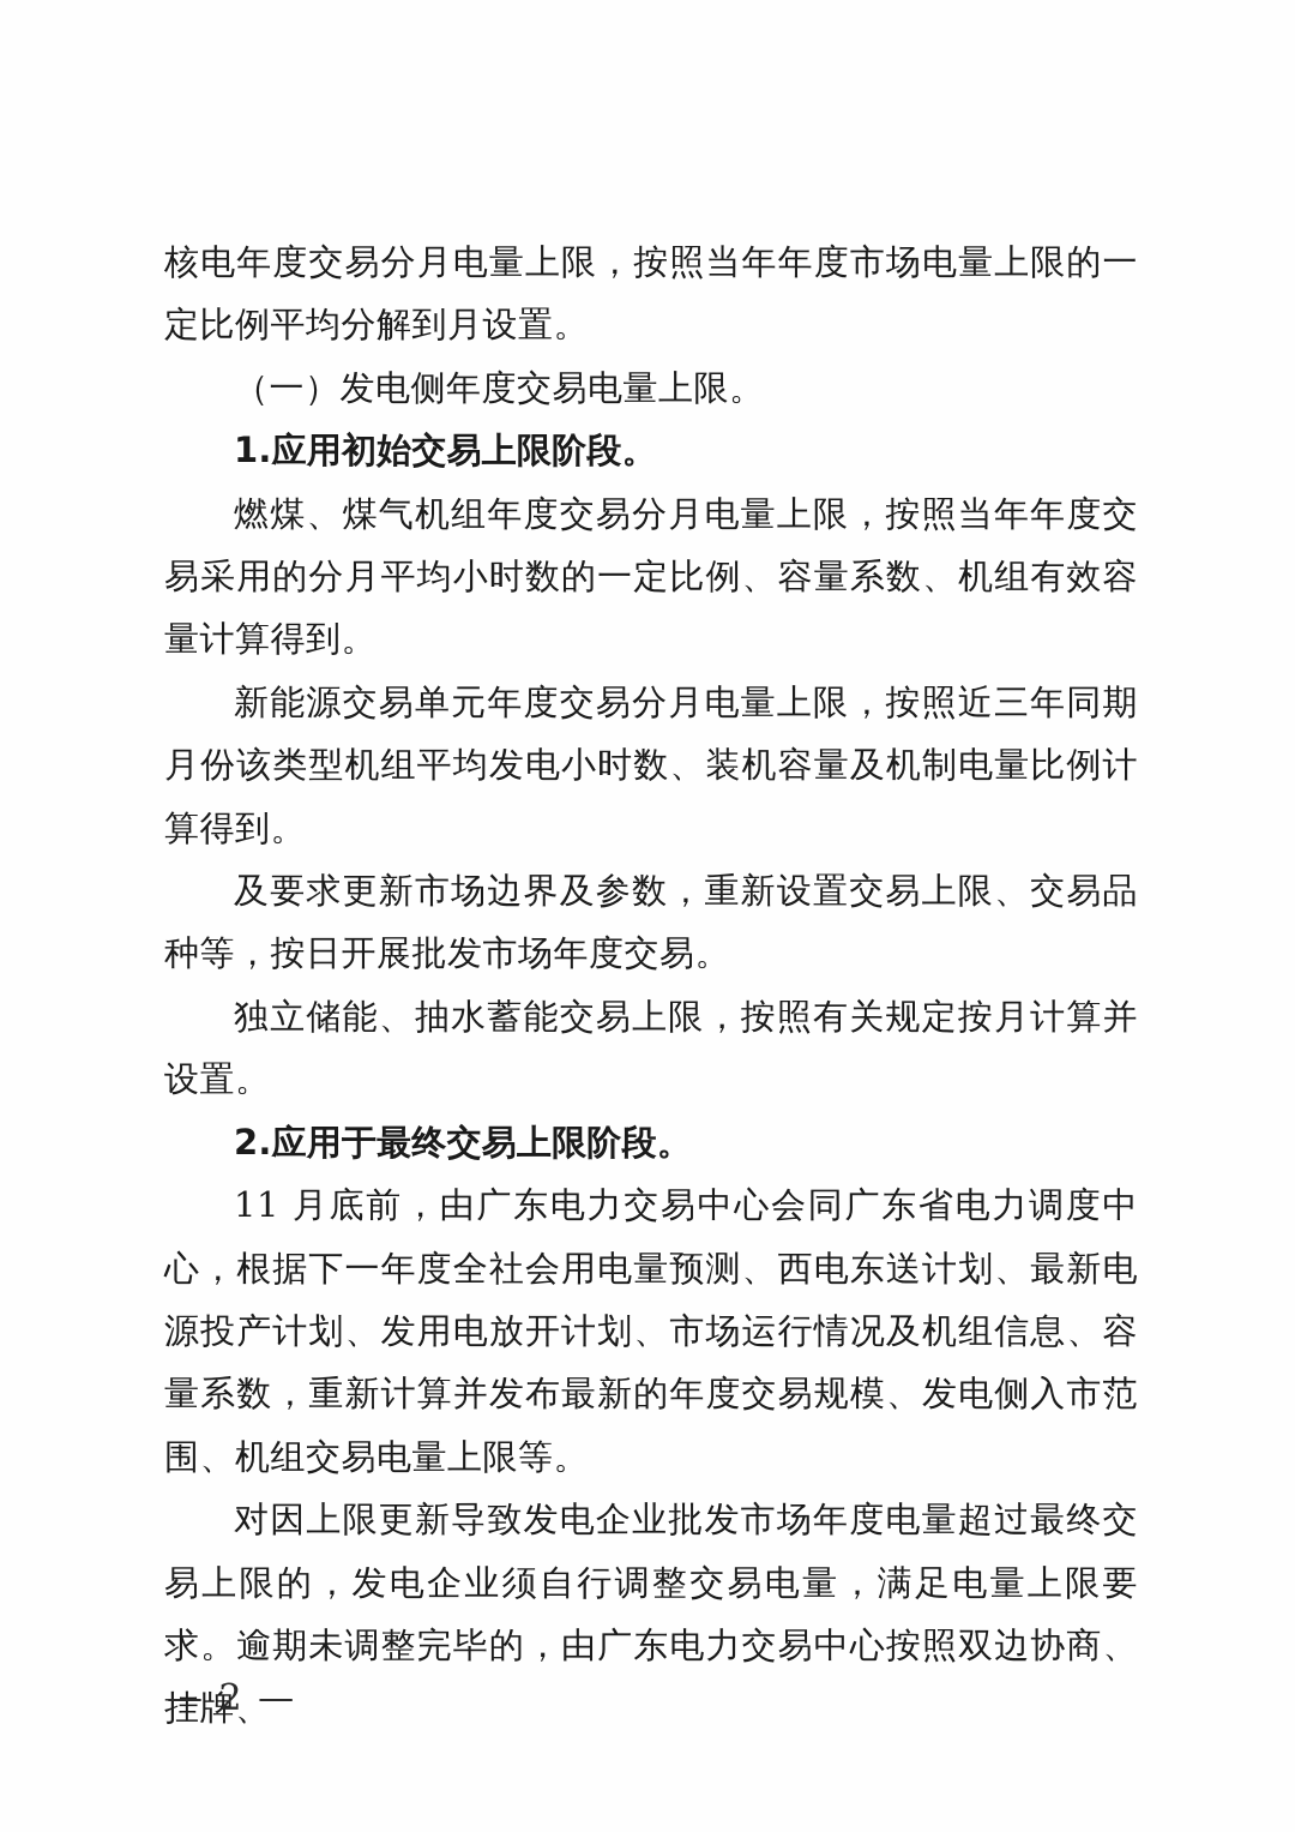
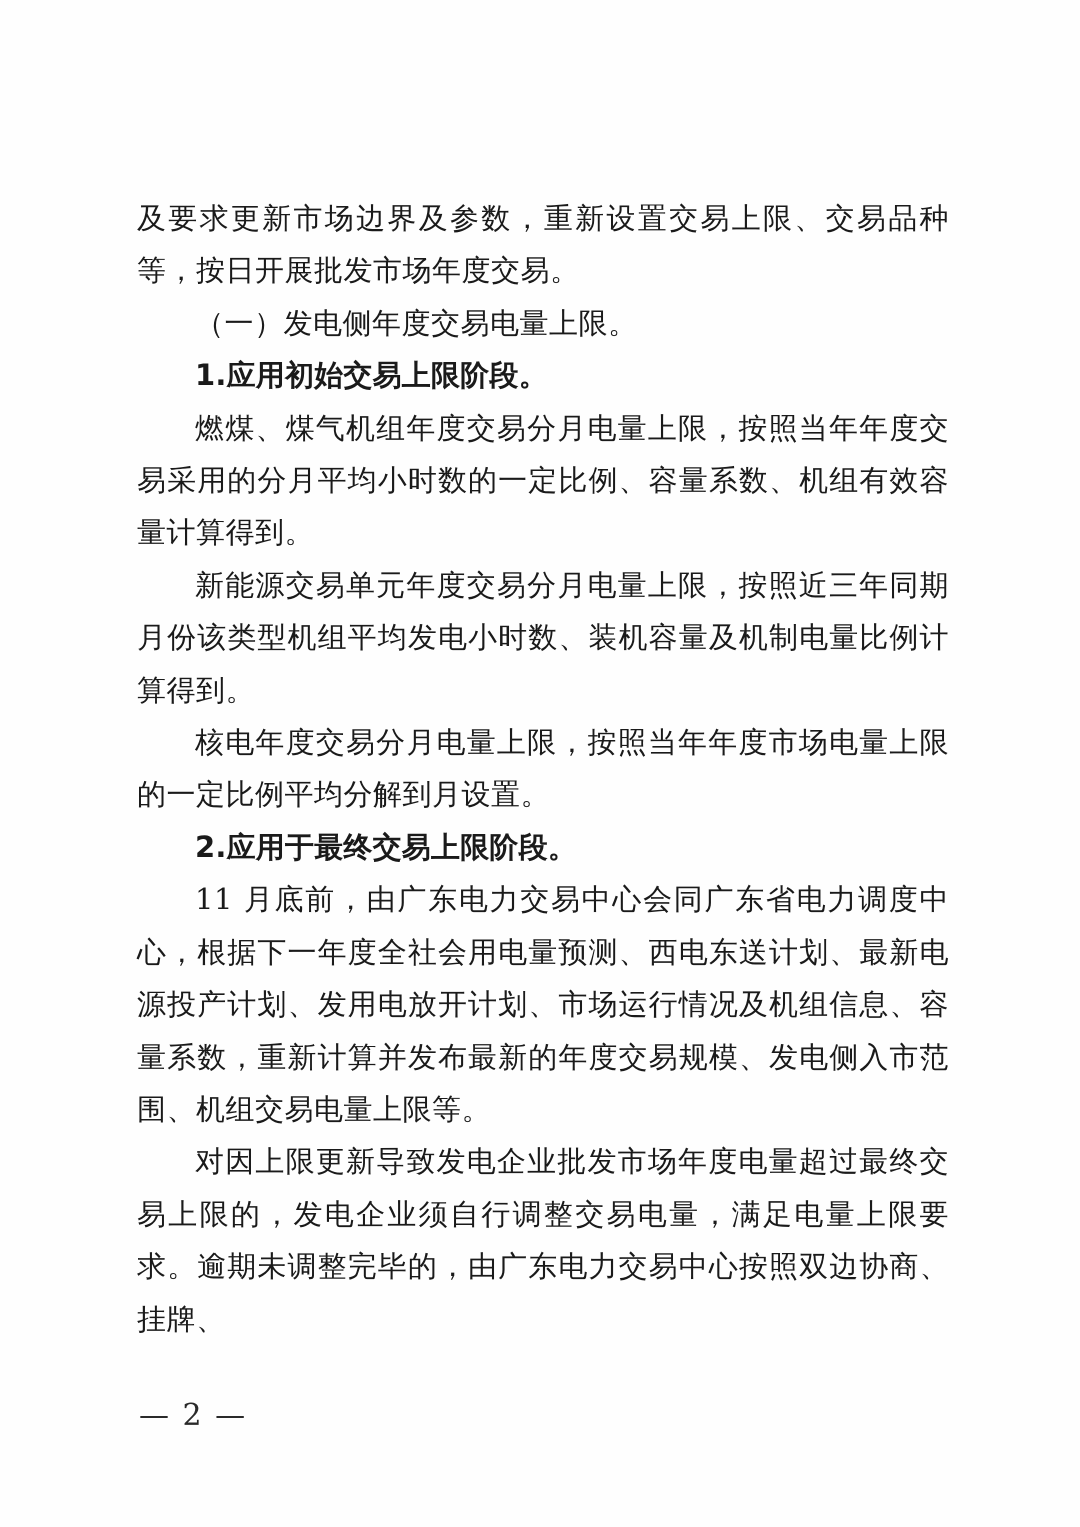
- 核电年度交易分月电量上限，按照当年年度市场电量上限的一定比例平均分解到月设置。
+ 及要求更新市场边界及参数，重新设置交易上限、交易品种等，按日开展批发市场年度交易。
  （一）发电侧年度交易电量上限。
  1.应用初始交易上限阶段。
  燃煤、煤气机组年度交易分月电量上限，按照当年年度交易采用的分月平均小时数的一定比例、容量系数、机组有效容量计算得到。
  新能源交易单元年度交易分月电量上限，按照近三年同期月份该类型机组平均发电小时数、装机容量及机制电量比例计算得到。
- 及要求更新市场边界及参数，重新设置交易上限、交易品种等，按日开展批发市场年度交易。
+ 核电年度交易分月电量上限，按照当年年度市场电量上限的一定比例平均分解到月设置。
- 独立储能、抽水蓄能交易上限，按照有关规定按月计算并设置。
  2.应用于最终交易上限阶段。
  11 月底前，由广东电力交易中心会同广东省电力调度中心，根据下一年度全社会用电量预测、西电东送计划、最新电源投产计划、发用电放开计划、市场运行情况及机组信息、容量系数，重新计算并发布最新的年度交易规模、发电侧入市范围、机组交易电量上限等。
  对因上限更新导致发电企业批发市场年度电量超过最终交易上限的，发电企业须自行调整交易电量，满足电量上限要求。逾期未调整完毕的，由广东电力交易中心按照双边协商、挂牌、
  — 2 —
